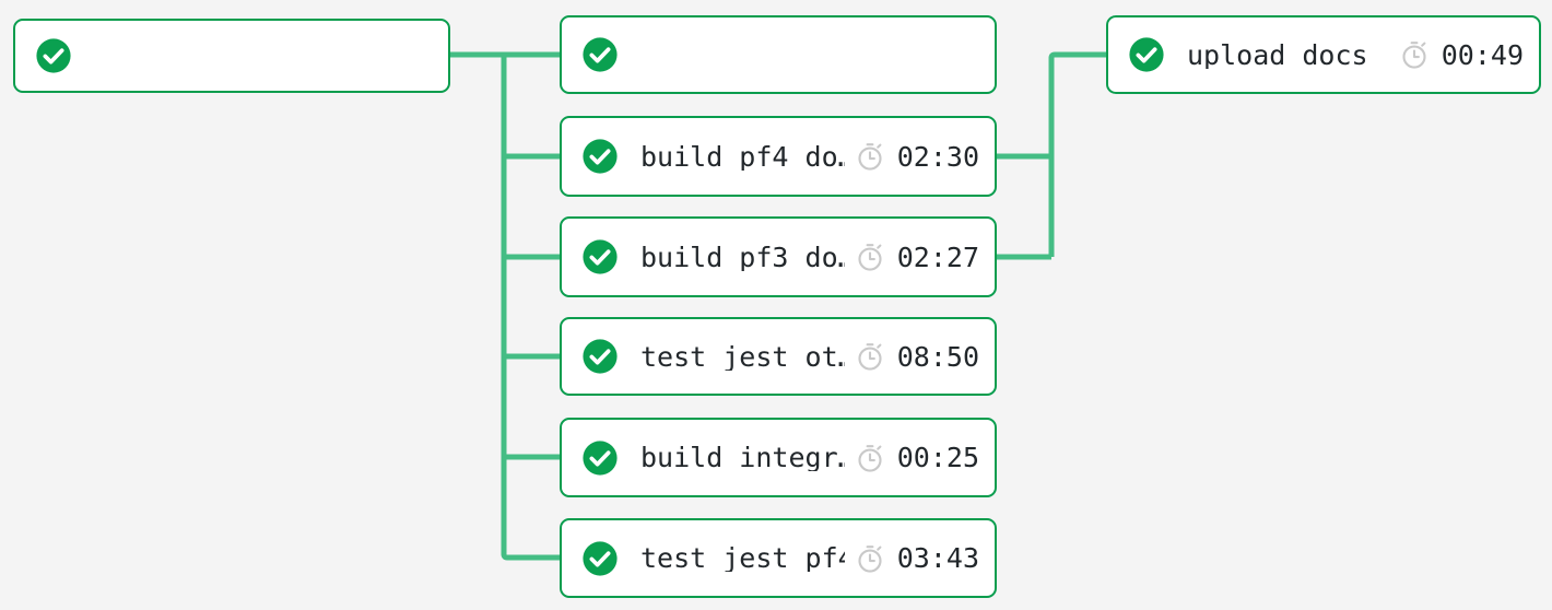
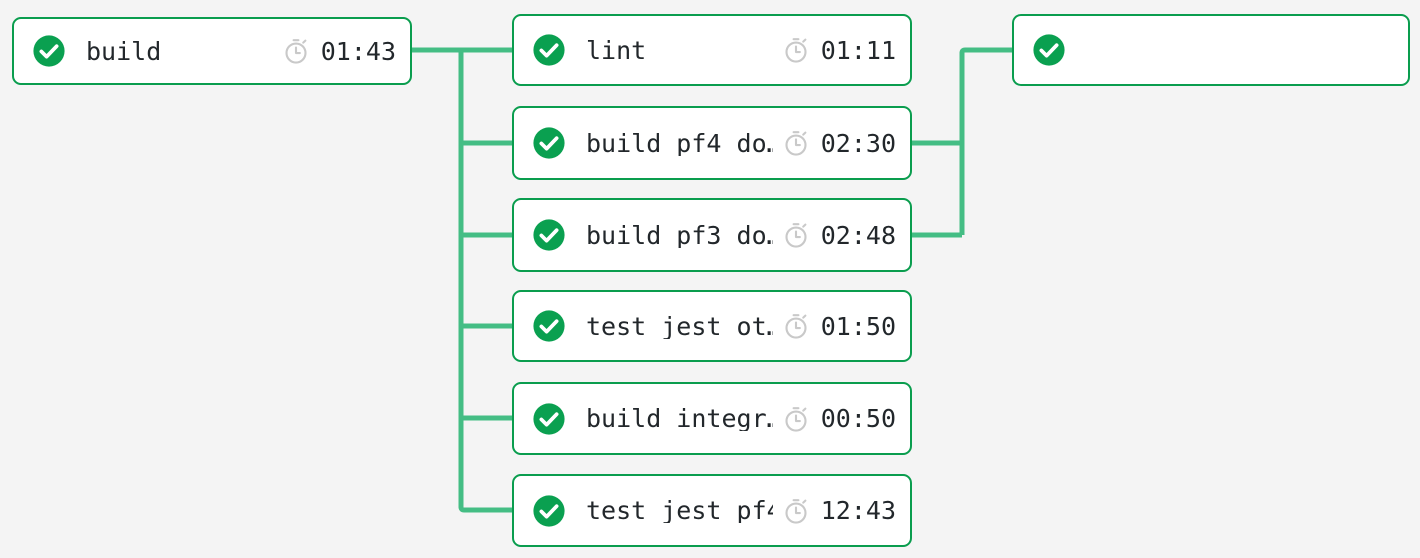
+ build
+ 01:43
+ lint
+ 01:11
  build_pf4_do
  02:30
  build_pf3_do
- 02:27
+ 02:48
  test_jest_ot
- 08:50
+ 01:50
  build_integr
- 00:25
+ 00:50
  test_jest_pf
- 03:43
+ 12:43
- upload_docs
- 00:49
